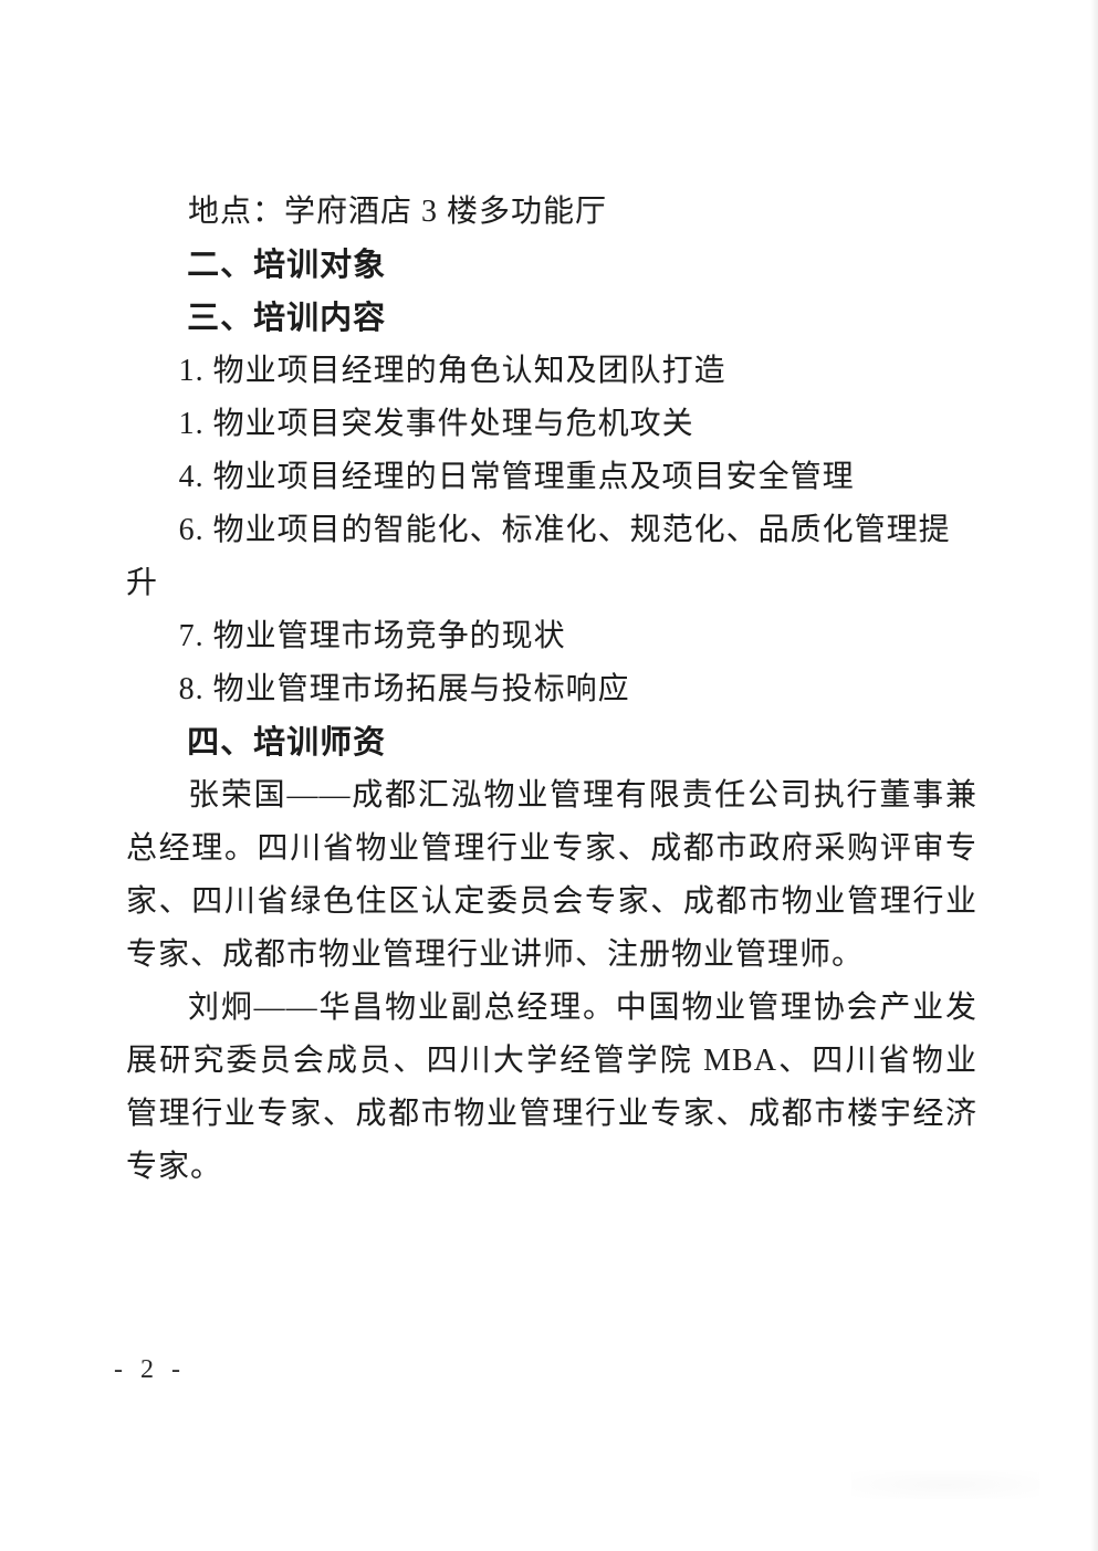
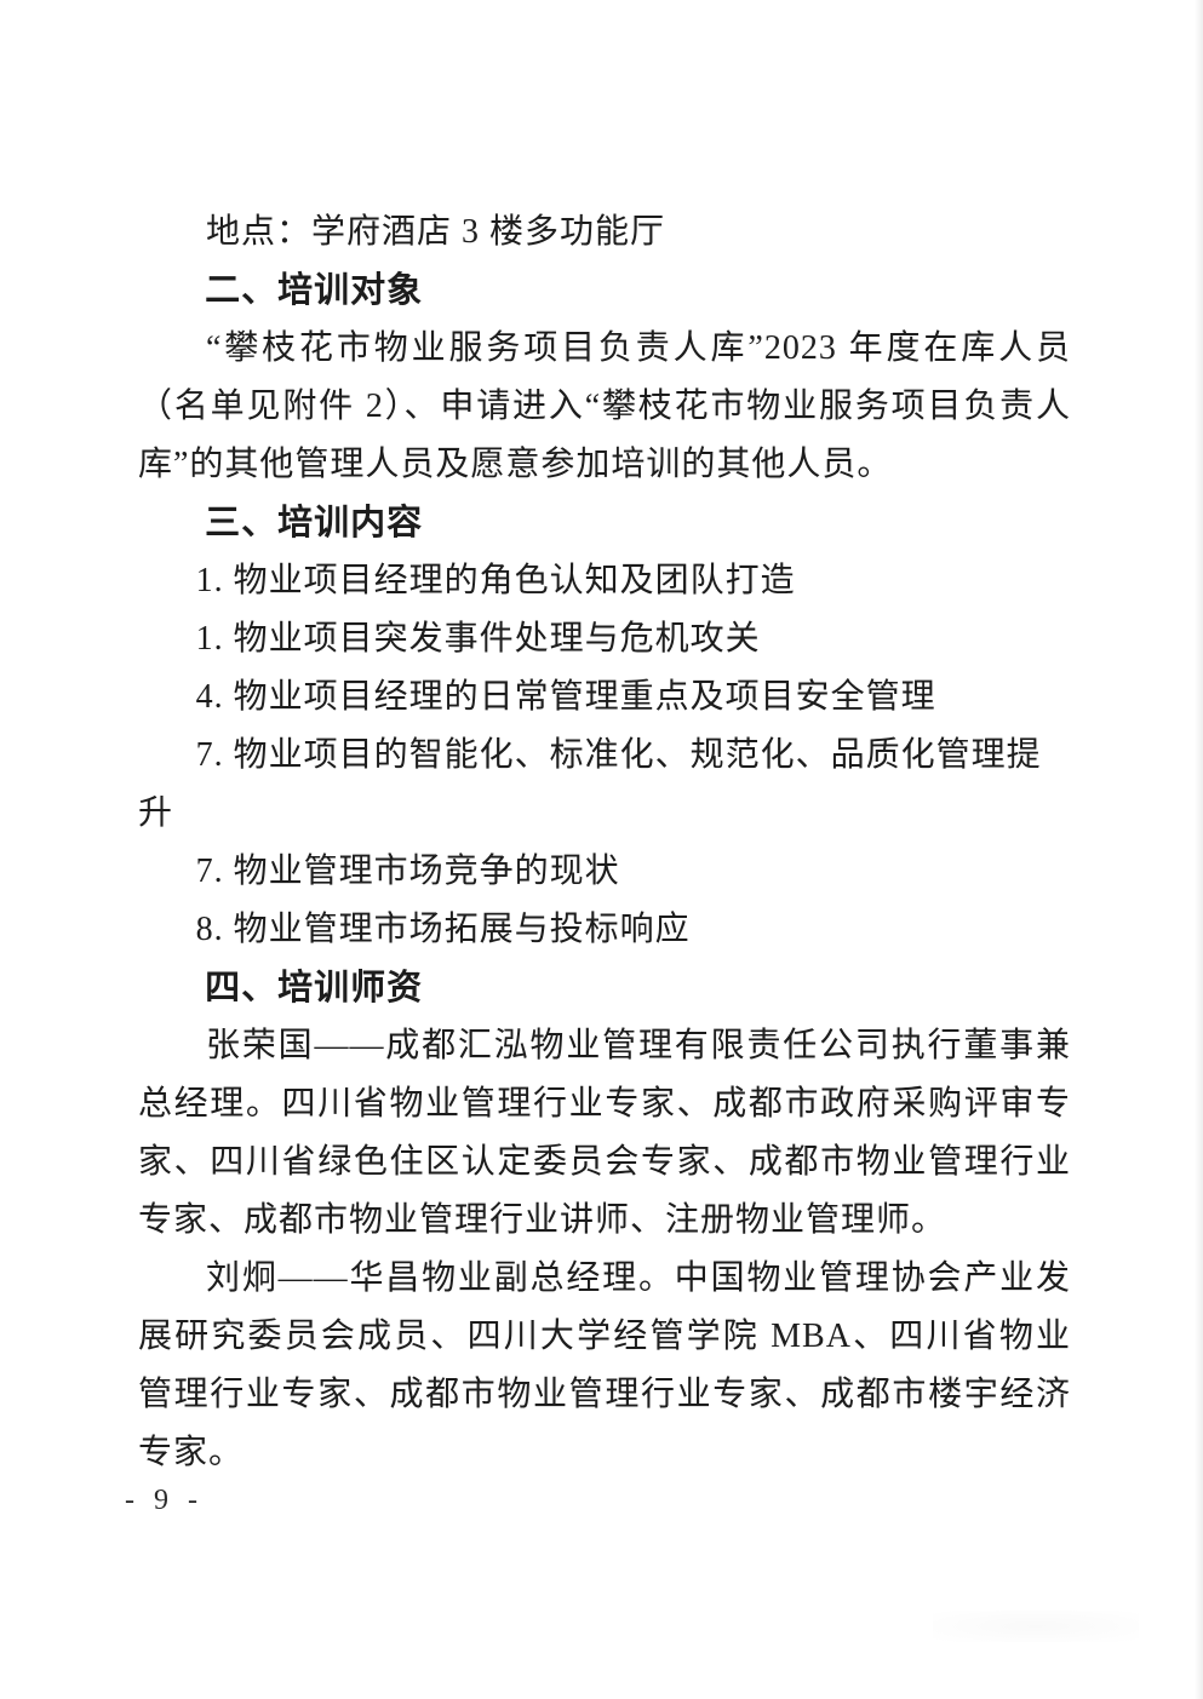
  地点：学府酒店 3 楼多功能厅
  二、培训对象
+ “攀枝花市物业服务项目负责人库”2023 年度在库人员（名单见附件 2）、申请进入“攀枝花市物业服务项目负责人库”的其他管理人员及愿意参加培训的其他人员。
  三、培训内容
  1. 物业项目经理的角色认知及团队打造
  1. 物业项目突发事件处理与危机攻关
  4. 物业项目经理的日常管理重点及项目安全管理
- 6. 物业项目的智能化、标准化、规范化、品质化管理提升
+ 7. 物业项目的智能化、标准化、规范化、品质化管理提升
  7. 物业管理市场竞争的现状
  8. 物业管理市场拓展与投标响应
  四、培训师资
  张荣国——成都汇泓物业管理有限责任公司执行董事兼总经理。四川省物业管理行业专家、成都市政府采购评审专家、四川省绿色住区认定委员会专家、成都市物业管理行业专家、成都市物业管理行业讲师、注册物业管理师。
  刘炯——华昌物业副总经理。中国物业管理协会产业发展研究委员会成员、四川大学经管学院 MBA、四川省物业管理行业专家、成都市物业管理行业专家、成都市楼宇经济专家。
- - 2 -
+ - 9 -
